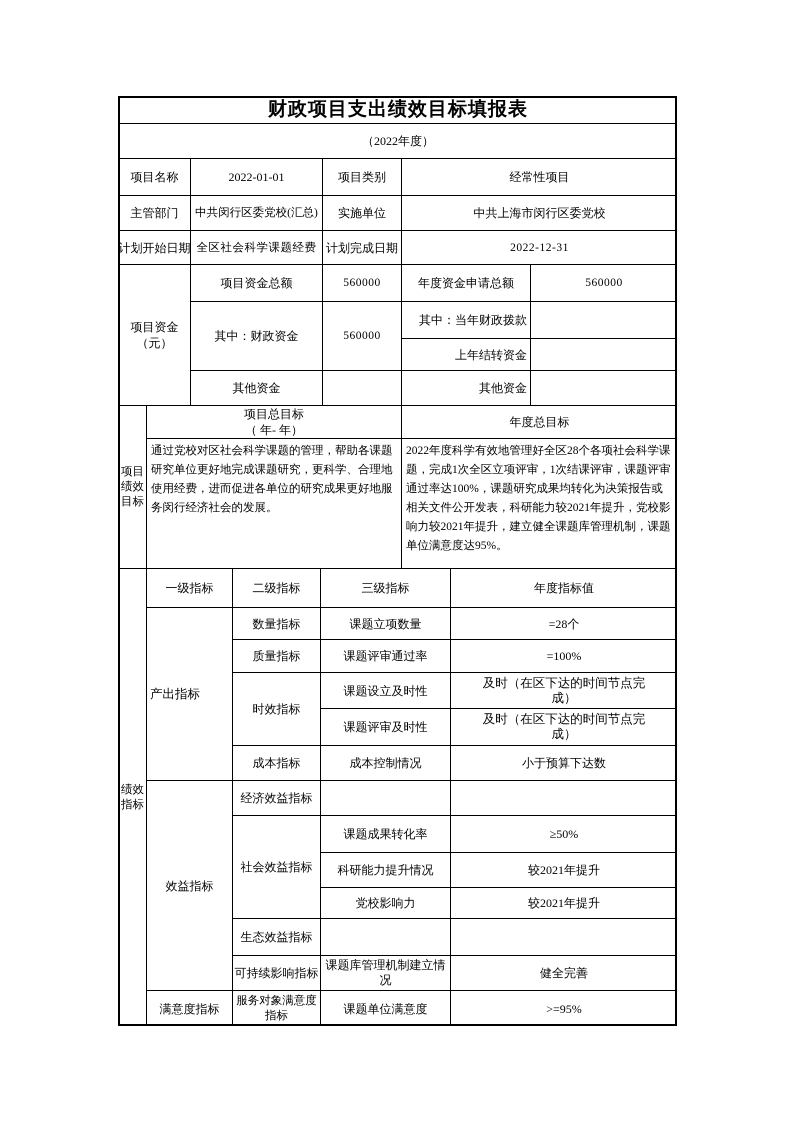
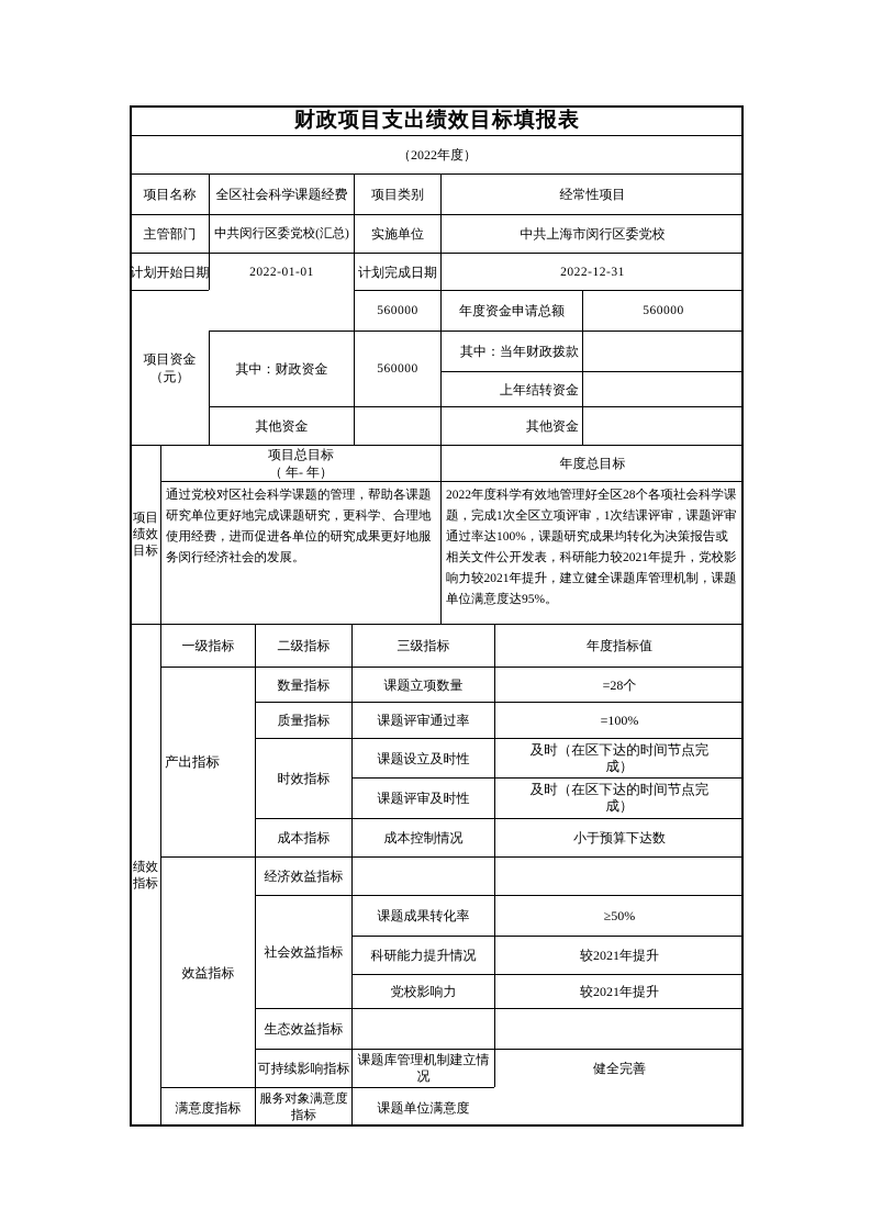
  财政项目支出绩效目标填报表
  （2022年度）
  项目名称
- 2022-01-01
+ 全区社会科学课题经费
  项目类别
  经常性项目
  主管部门
  中共闵行区委党校(汇总)
  实施单位
  中共上海市闵行区委党校
  计划开始日期
- 全区社会科学课题经费
+ 2022-01-01
  计划完成日期
  2022-12-31
  项目资金
  （元）
- 项目资金总额
  560000
  年度资金申请总额
  560000
  其中：财政资金
  560000
  其中：当年财政拨款
  上年结转资金
  其他资金
  其他资金
  项目
  绩效
  目标
  项目总目标
  （ 年- 年）
  年度总目标
  通过党校对区社会科学课题的管理，帮助各课题研究单位更好地完成课题研究，更科学、合理地使用经费，进而促进各单位的研究成果更好地服务闵行经济社会的发展。
  2022年度科学有效地管理好全区28个各项社会科学课题，完成1次全区立项评审，1次结课评审，课题评审通过率达100%，课题研究成果均转化为决策报告或相关文件公开发表，科研能力较2021年提升，党校影响力较2021年提升，建立健全课题库管理机制，课题单位满意度达95%。
  绩效
  指标
  一级指标
  二级指标
  三级指标
  年度指标值
  产出指标
  效益指标
  满意度指标
  数量指标
  课题立项数量
  =28个
  质量指标
  课题评审通过率
  =100%
  时效指标
  课题设立及时性
  及时（在区下达的时间节点完成）
  课题评审及时性
  及时（在区下达的时间节点完成）
  成本指标
  成本控制情况
  小于预算下达数
  经济效益指标
  社会效益指标
  课题成果转化率
  ≥50%
  科研能力提升情况
  较2021年提升
  党校影响力
  较2021年提升
  生态效益指标
  可持续影响指标
  课题库管理机制建立情况
  健全完善
  服务对象满意度指标
  课题单位满意度
- >=95%
